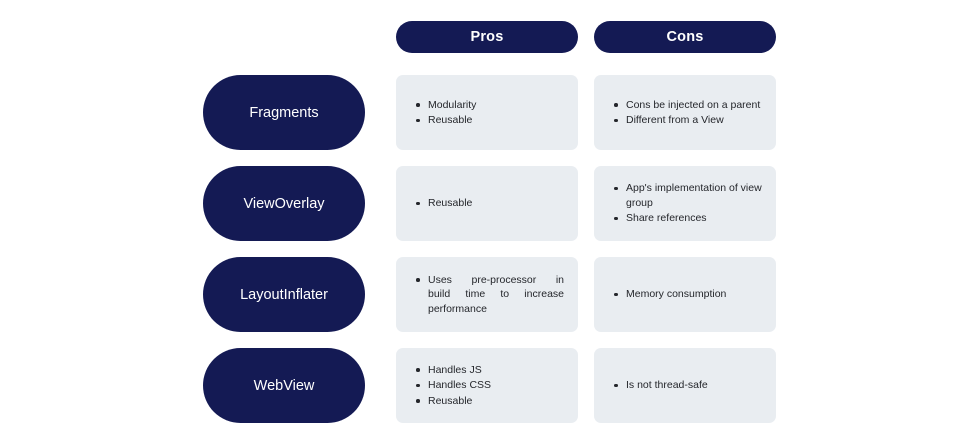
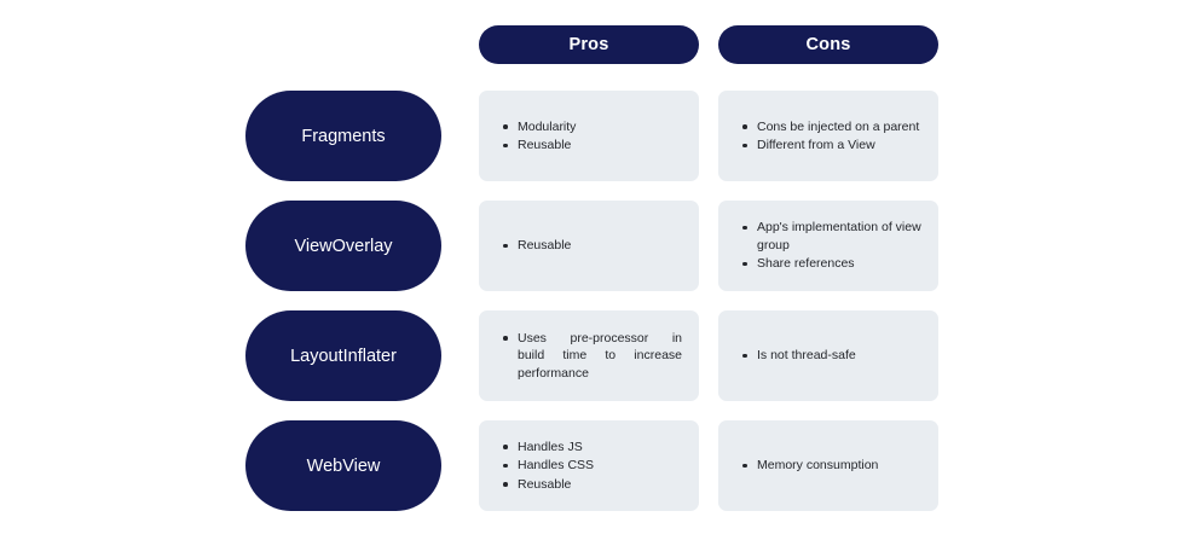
  Pros
  Cons
  Fragments
  Modularity
  Reusable
  Cons be injected on a parent
  Different from a View
  ViewOverlay
  Reusable
  App's implementation of view group
  Share references
  LayoutInflater
  Uses pre-processor in
  build time to increase
  performance
- Memory consumption
+ Is not thread-safe
  WebView
  Handles JS
  Handles CSS
  Reusable
- Is not thread-safe
+ Memory consumption
